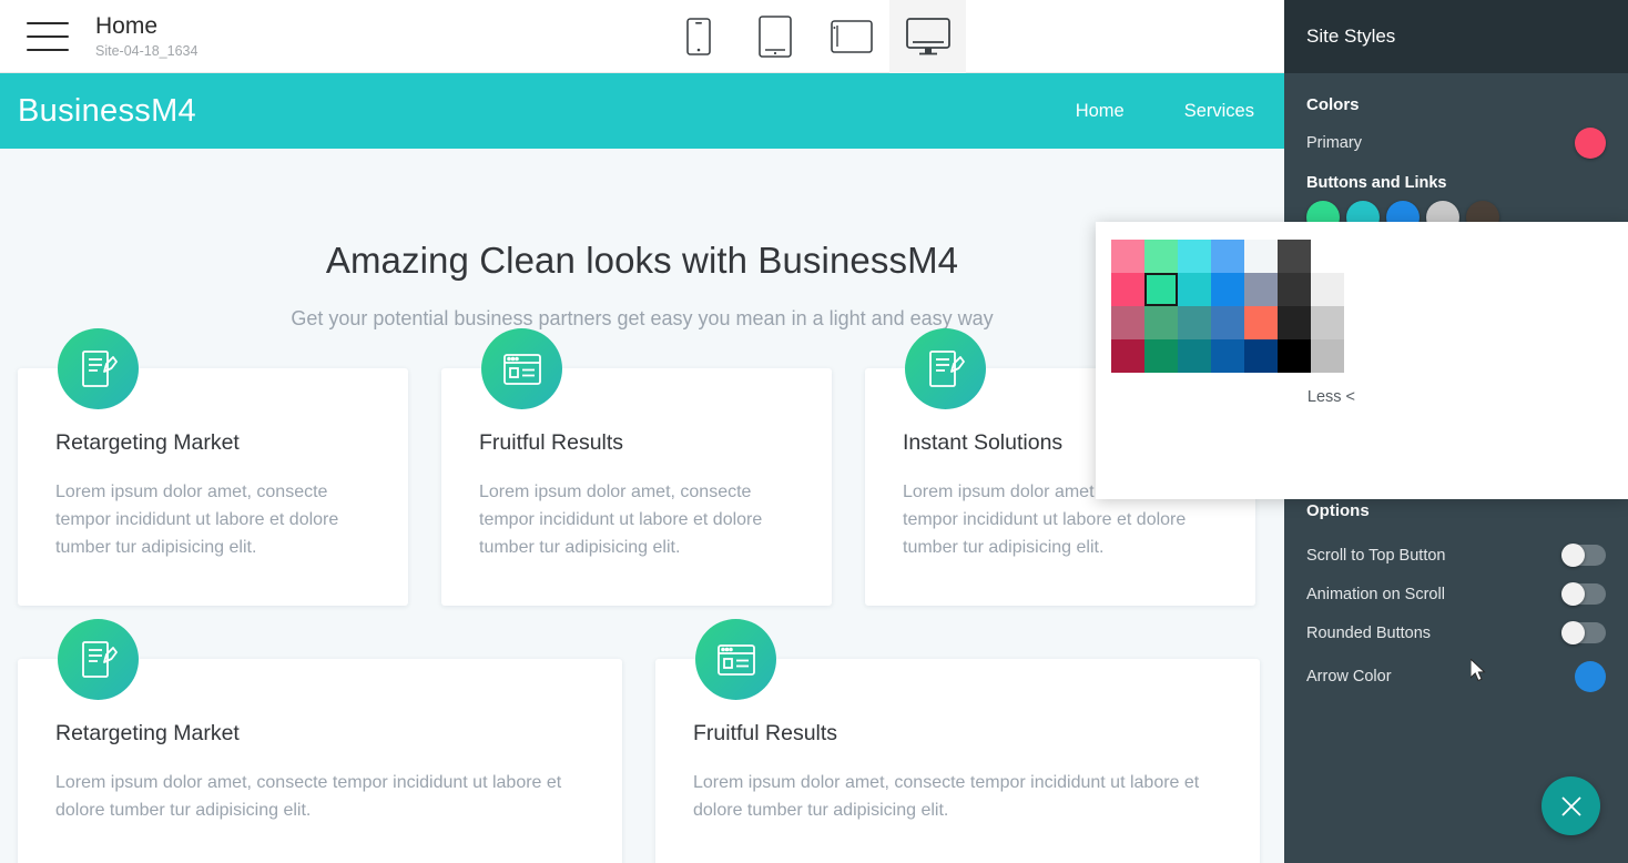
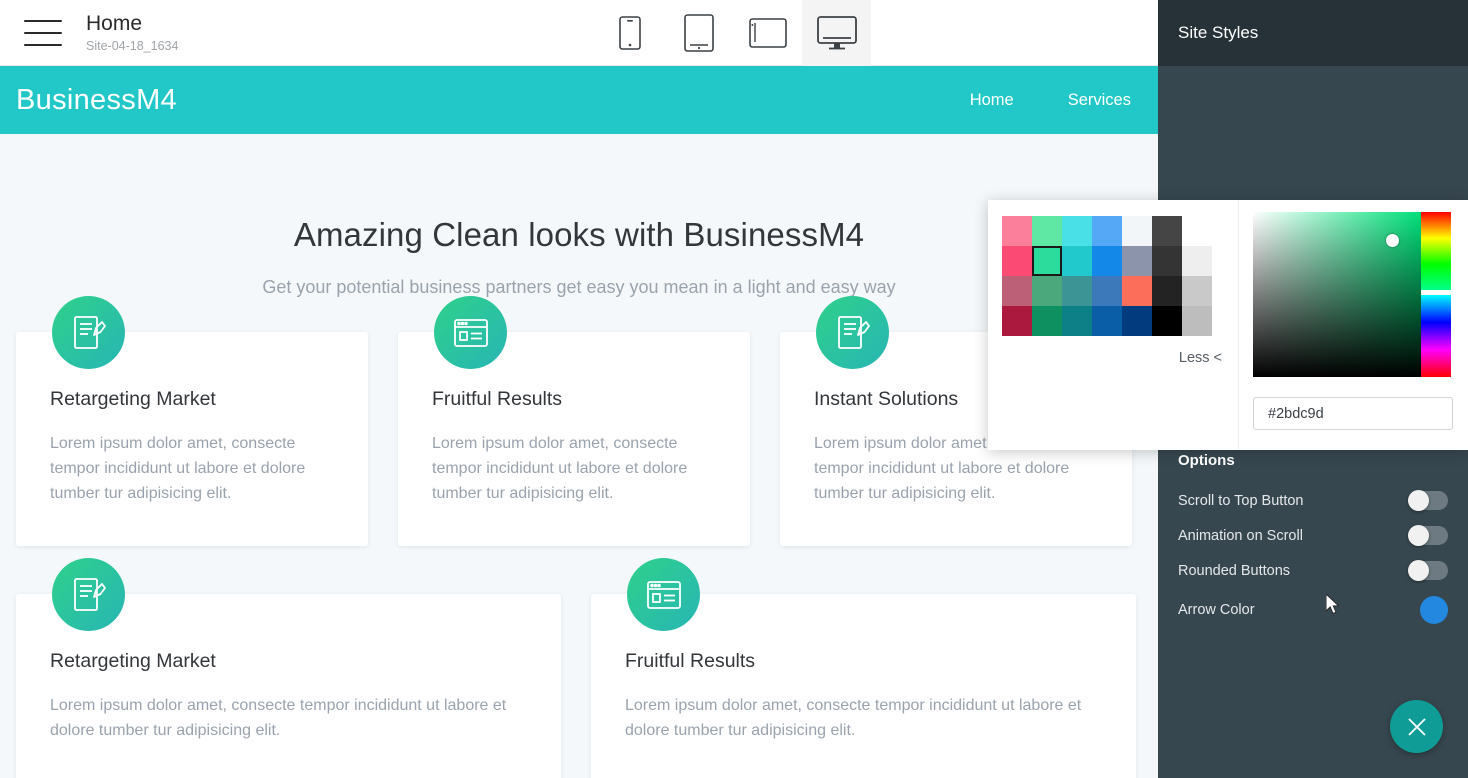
  Home
  Site-04-18_1634
  BusinessM4
  Home
  Services
  Amazing Clean looks with BusinessM4
  Get your potential business partners get easy you mean in a light and easy way
  Retargeting Market
  Lorem ipsum dolor amet, consecte tempor incididunt ut labore et dolore tumber tur adipisicing elit.
  Fruitful Results
  Lorem ipsum dolor amet, consecte tempor incididunt ut labore et dolore tumber tur adipisicing elit.
  Instant Solutions
  Lorem ipsum dolor amet tempor incididunt ut labore et dolore tumber tur adipisicing elit.
  Retargeting Market
  Lorem ipsum dolor amet, consecte tempor incididunt ut labore et dolore tumber tur adipisicing elit.
  Fruitful Results
  Lorem ipsum dolor amet, consecte tempor incididunt ut labore et dolore tumber tur adipisicing elit.
  Site Styles
- Colors
- Primary
- Buttons and Links
  Options
  Scroll to Top Button
  Animation on Scroll
  Rounded Buttons
  Arrow Color
  Less <
+ #2bdc9d
